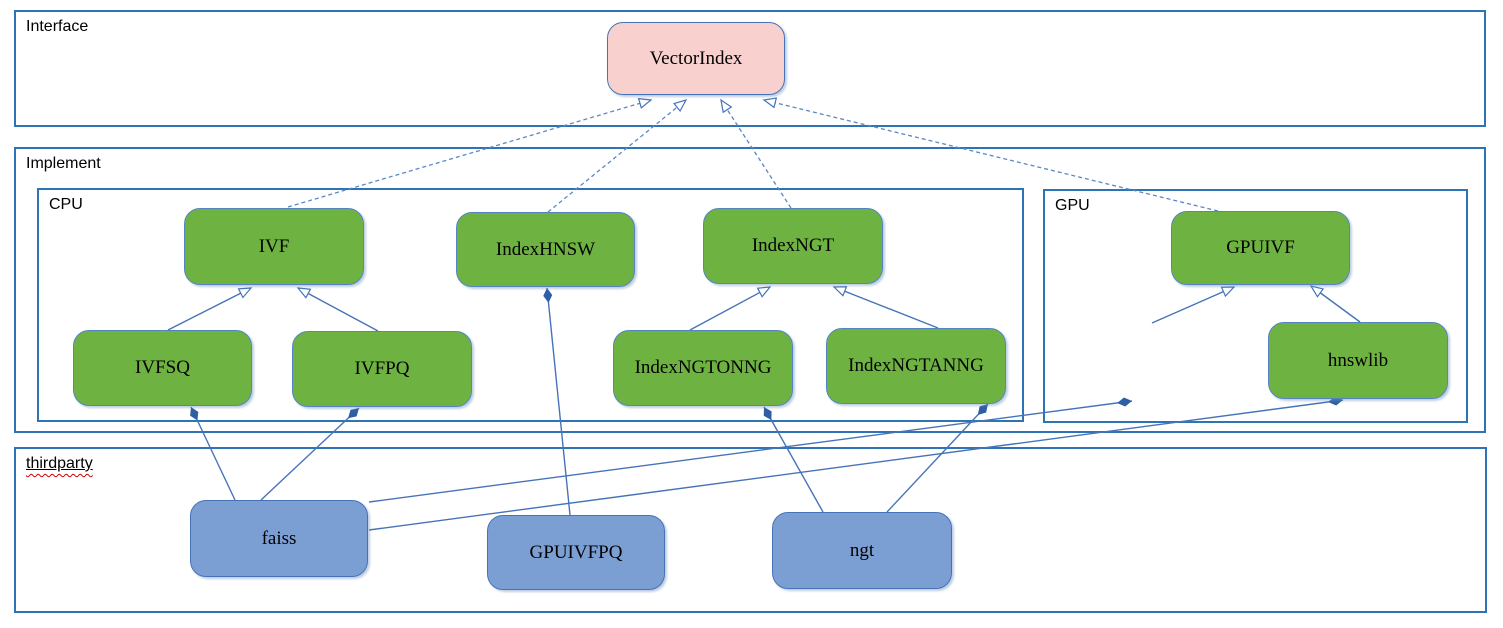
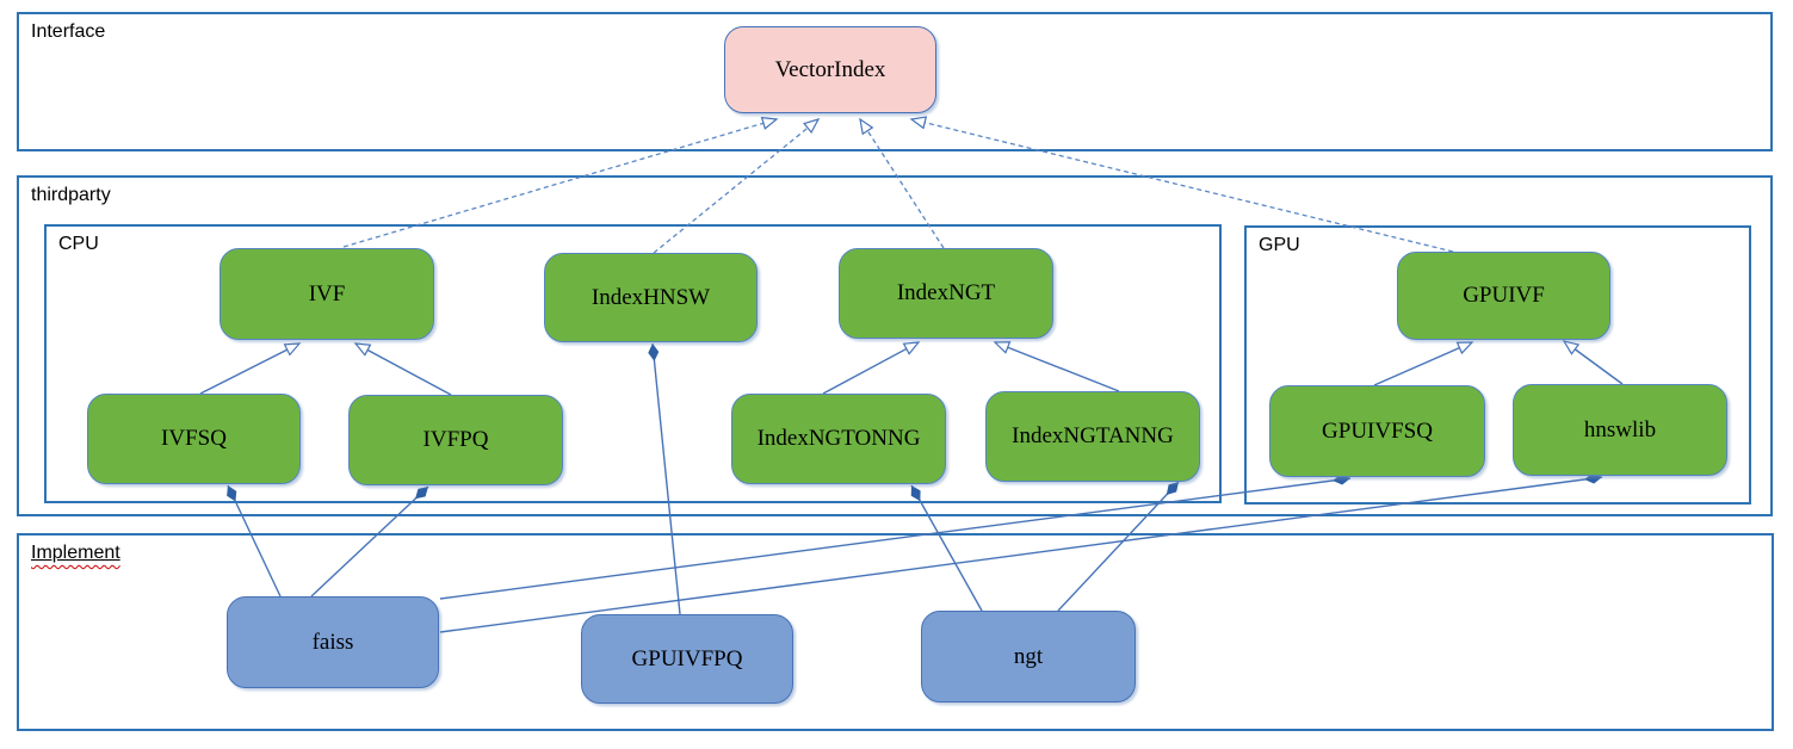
  Interface
- Implement
+ thirdparty
  CPU
  GPU
- thirdparty
+ Implement
  VectorIndex
  IVF
  IndexHNSW
  IndexNGT
  IVFSQ
  IVFPQ
  IndexNGTONNG
  IndexNGTANNG
  GPUIVF
+ GPUIVFSQ
  hnswlib
  faiss
  GPUIVFPQ
  ngt
